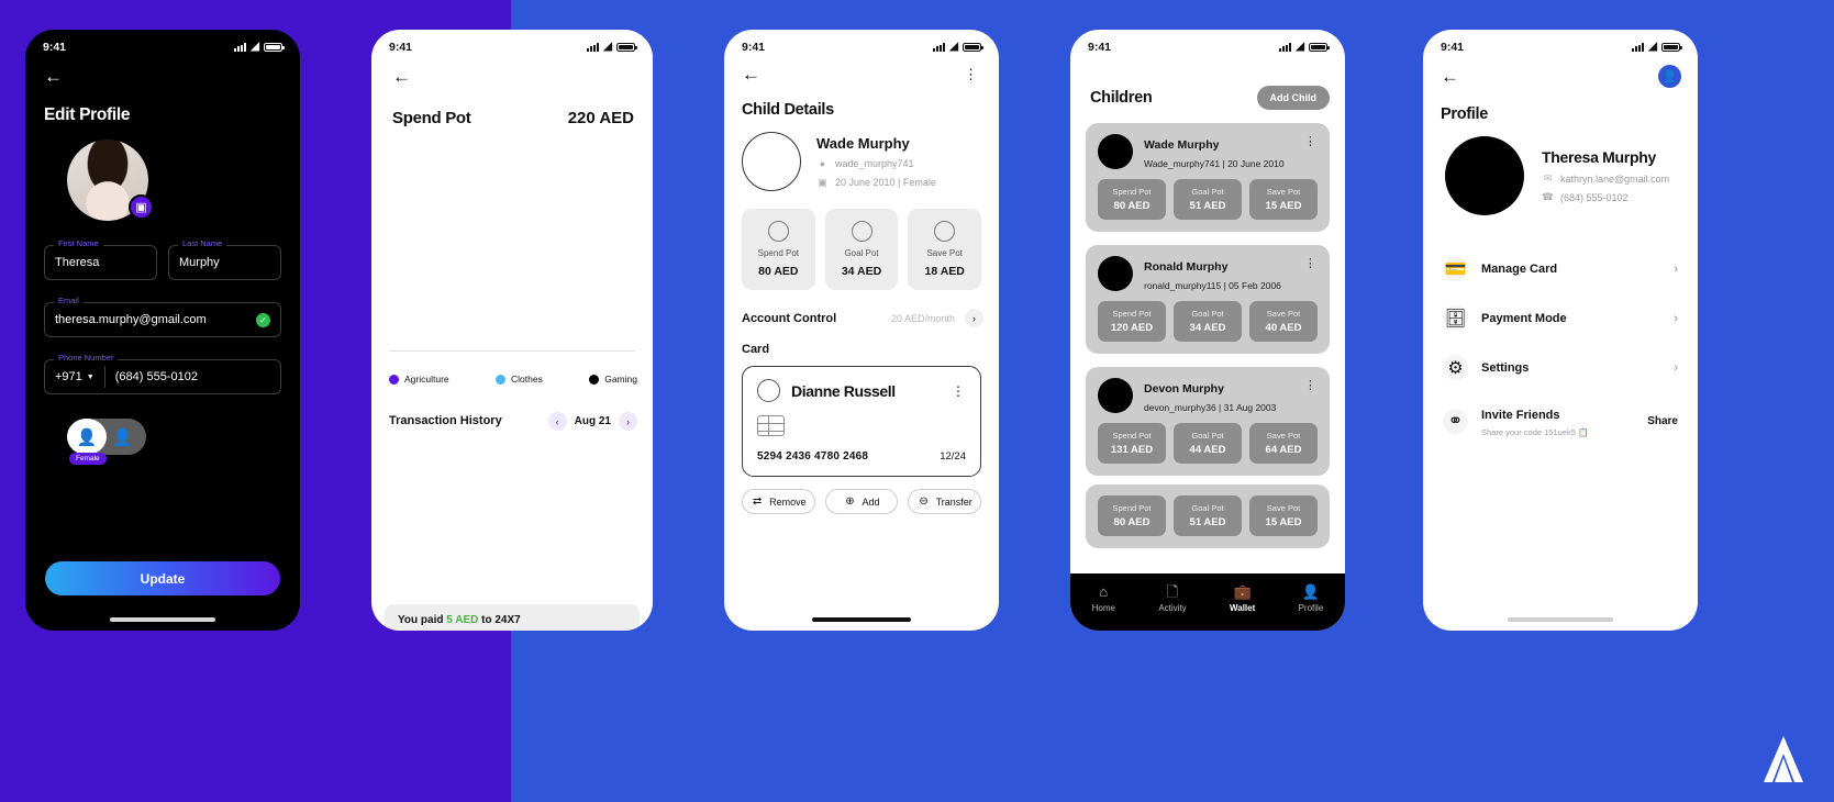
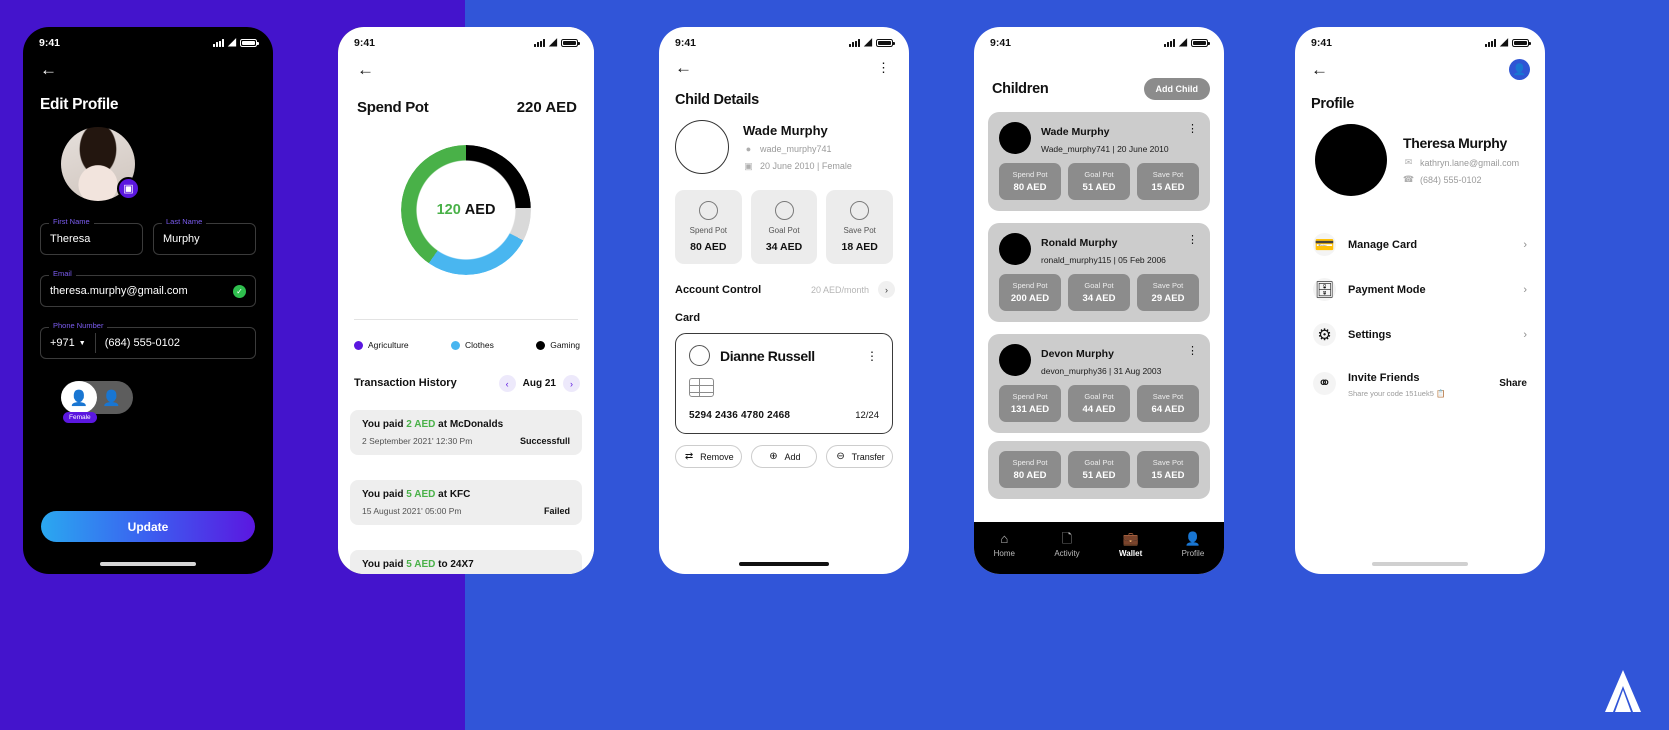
  9:41
  ◢
  ←
  Edit Profile
  ▣
  First Name
  Theresa
  Last Name
  Murphy
  Email
  theresa.murphy@gmail.com
  ✓
  Phone Number
  +971
  (684) 555-0102
  👤
  👤
  Update
  9:41
  ◢
  ←
  Spend Pot
  220 AED
+ 120
+ AED
  Agriculture
  Clothes
  Gaming
  Transaction History
  ‹
  Aug 21
  ›
+ You paid 2 AED at McDonalds
+ 2 September 2021' 12:30 Pm
+ Successfull
+ You paid 5 AED at KFC
+ 15 August 2021' 05:00 Pm
+ Failed
  You paid 5 AED to 24X7
  9:41
  ◢
  ←
  ⋮
  Child Details
  Wade Murphy
  ●
  wade_murphy741
  ▣
  20 June 2010 | Female
  Spend Pot
  80 AED
  Goal Pot
  34 AED
  Save Pot
  18 AED
  Account Control
  20 AED/month
  ›
  Card
  Dianne Russell
  ⋮
  5294 2436 4780 2468
  12/24
  ⇄
  Remove
  ⊕
  Add
  ⊖
  Transfer
  9:41
  ◢
  Children
  Add Child
  Wade Murphy
  Wade_murphy741 | 20 June 2010
  ⋮
  Spend Pot
  80 AED
  Goal Pot
  51 AED
  Save Pot
  15 AED
  Ronald Murphy
  ronald_murphy115 | 05 Feb 2006
  ⋮
  Spend Pot
- 120 AED
+ 200 AED
  Goal Pot
  34 AED
  Save Pot
- 40 AED
+ 29 AED
  Devon Murphy
  devon_murphy36 | 31 Aug 2003
  ⋮
  Spend Pot
  131 AED
  Goal Pot
  44 AED
  Save Pot
  64 AED
  Spend Pot
  80 AED
  Goal Pot
  51 AED
  Save Pot
  15 AED
  ⌂
  Home
  🗋
  Activity
  💼
  Wallet
  👤
  Profile
  9:41
  ◢
  ←
  👤
  Profile
  Theresa Murphy
  ✉
  kathryn.lane@gmail.com
  ☎
  (684) 555-0102
  💳
  Manage Card
  ›
  🗄
  Payment Mode
  ›
  ⚙
  Settings
  ›
  ⚭
  Invite Friends
  Share your code 151uek5 📋
  Share
